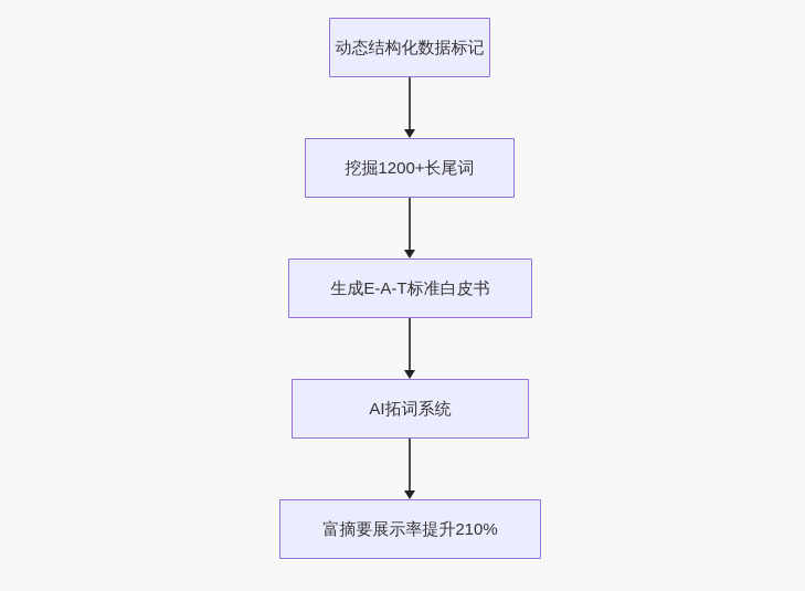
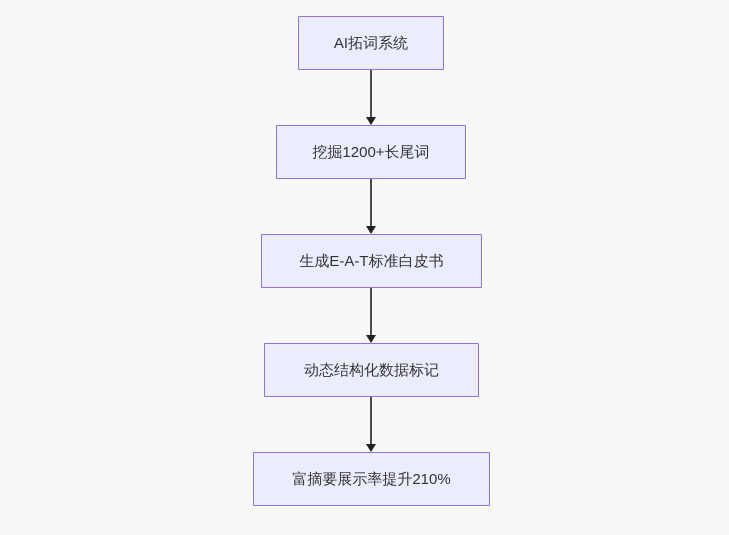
- 动态结构化数据标记
+ AI拓词系统
  挖掘1200+长尾词
  生成E-A-T标准白皮书
- AI拓词系统
+ 动态结构化数据标记
  富摘要展示率提升210%
